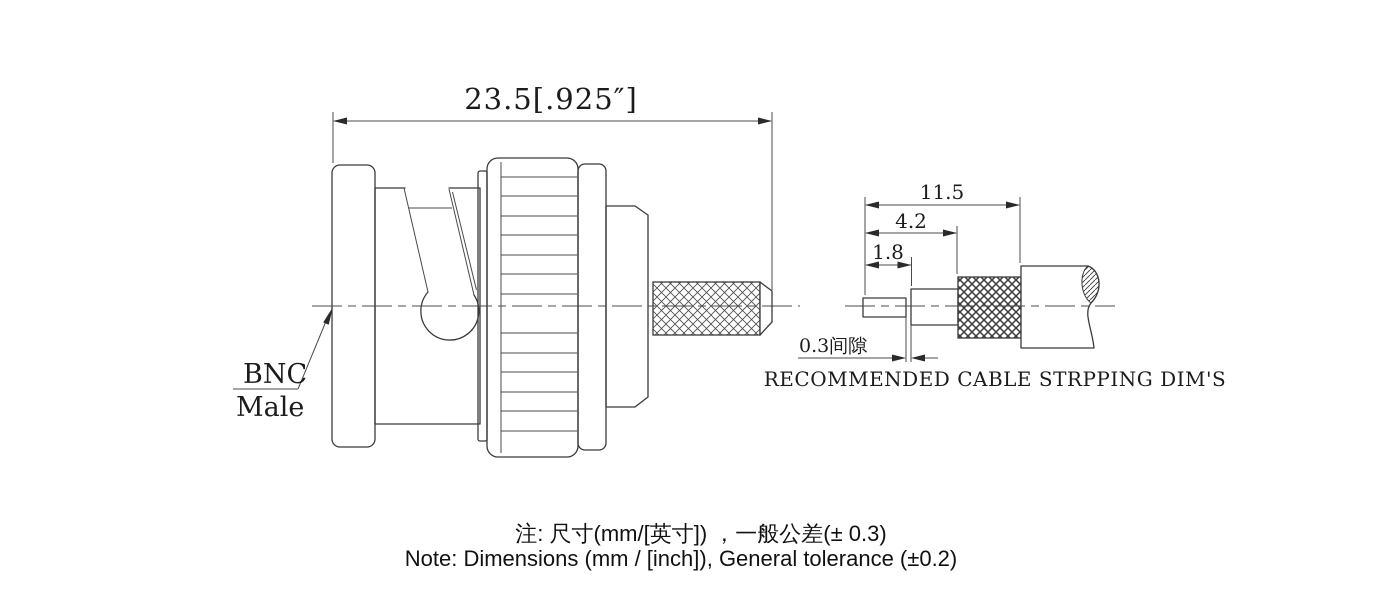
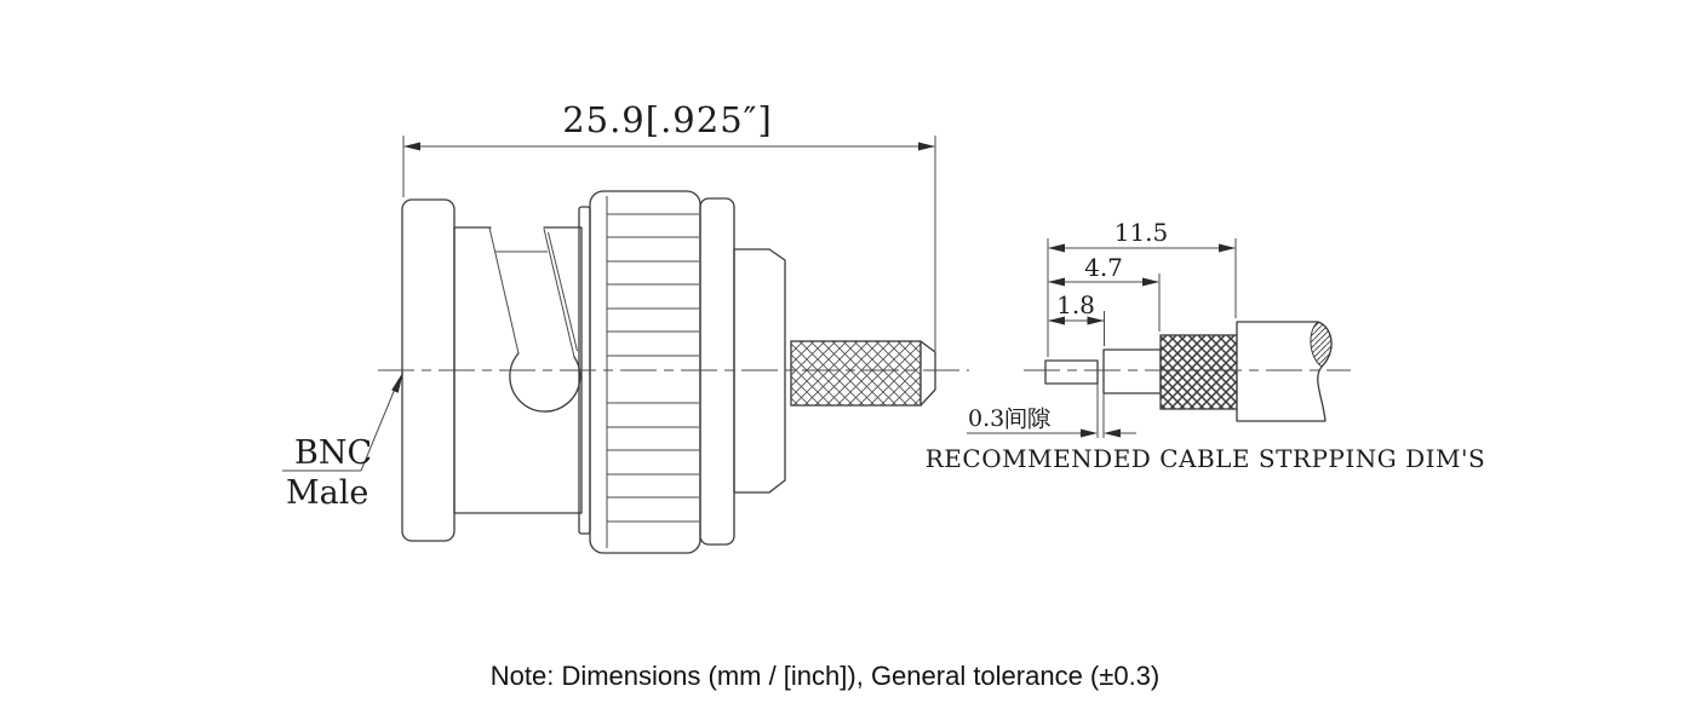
- 23.5[.925″]
+ 25.9[.925″]
  BNC
  Male
  11.5
- 4.2
+ 4.7
  1.8
  0.3间隙
  RECOMMENDED CABLE STRPPING DIM'S
- 注: 尺寸(mm/[英寸]) ，一般公差(± 0.3)
- Note: Dimensions (mm / [inch]), General tolerance (±0.2)
+ Note: Dimensions (mm / [inch]), General tolerance (±0.3)
